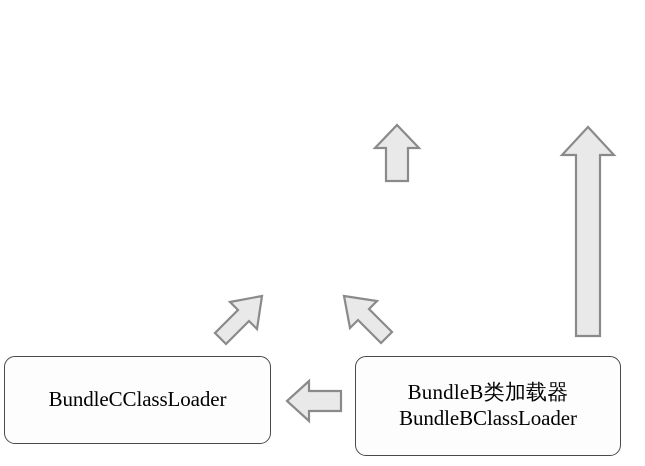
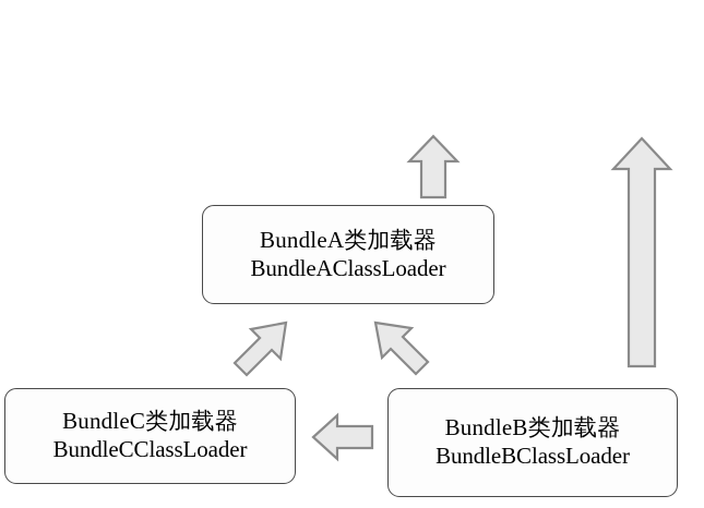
+ BundleA类加载器
+ BundleAClassLoader
+ BundleC类加载器
  BundleCClassLoader
  BundleB类加载器
  BundleBClassLoader
